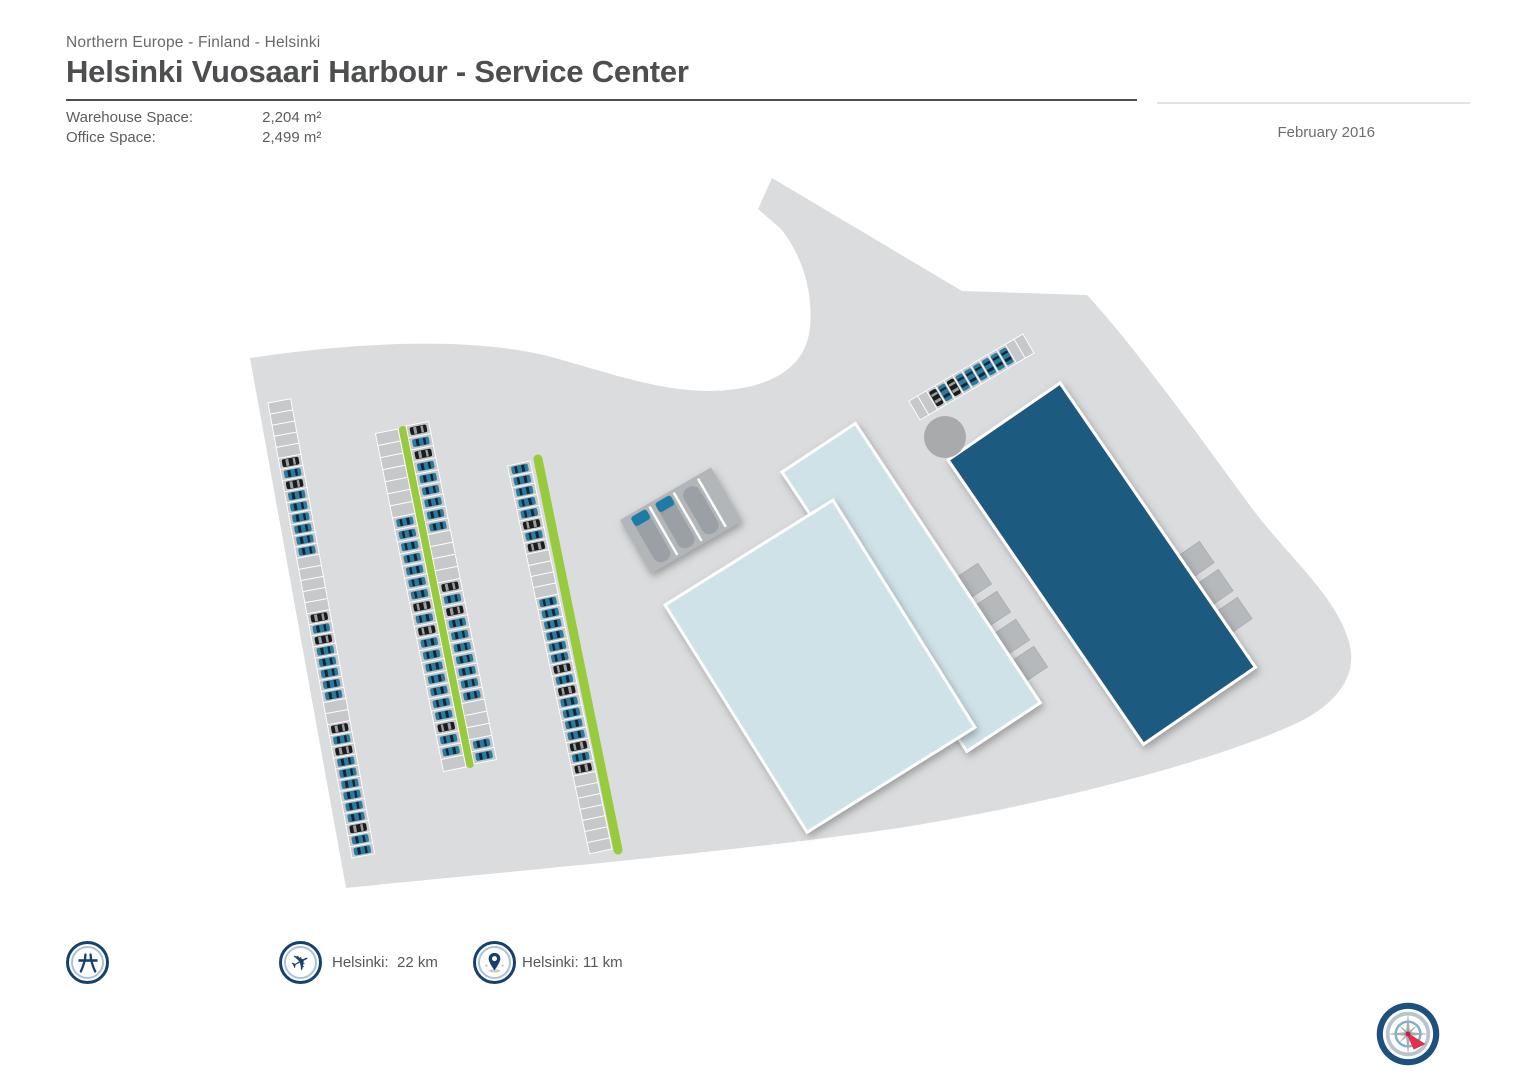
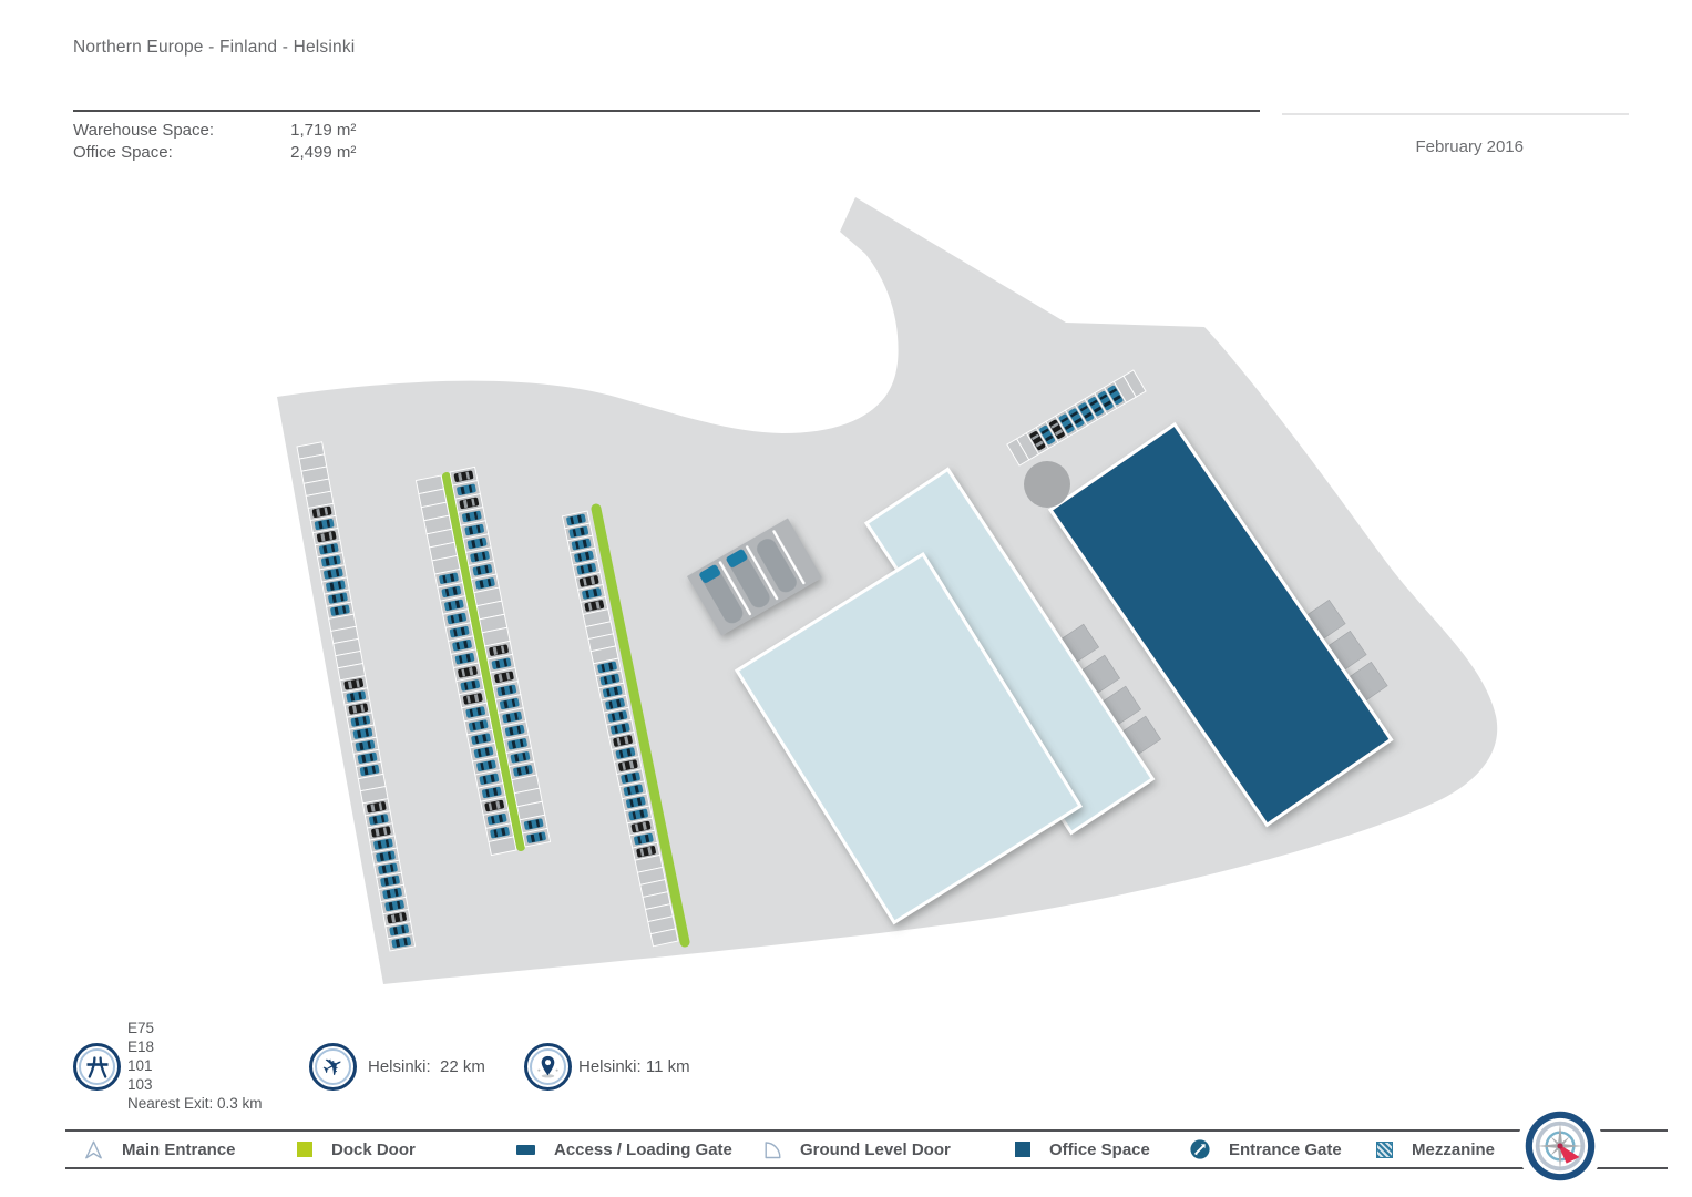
  Northern Europe - Finland - Helsinki
- Helsinki Vuosaari Harbour - Service Center
- Warehouse Space: 2,204 m²
+ Warehouse Space: 1,719 m²
  Office Space: 2,499 m²
  February 2016
+ E75
+ E18
+ 101
+ 103
+ Nearest Exit: 0.3 km
  Helsinki: 22 km
  Helsinki: 11 km
+ Main Entrance
+ Dock Door
+ Access / Loading Gate
+ Ground Level Door
+ Office Space
+ Entrance Gate
+ Mezzanine
